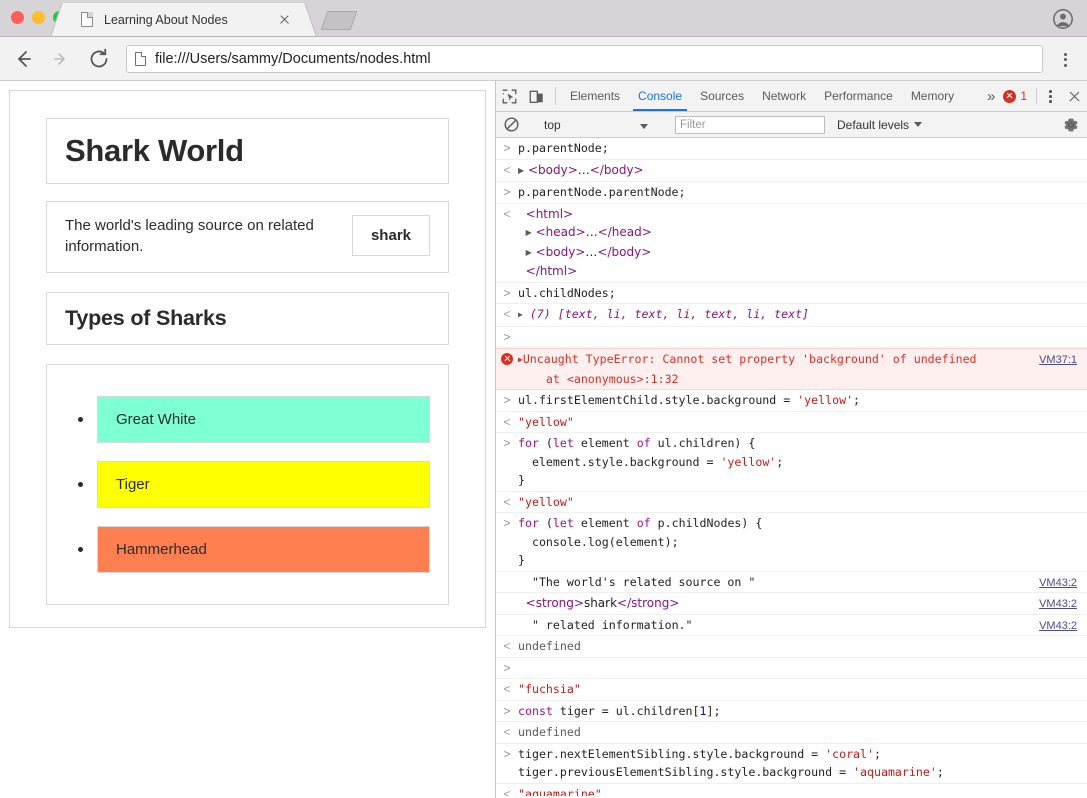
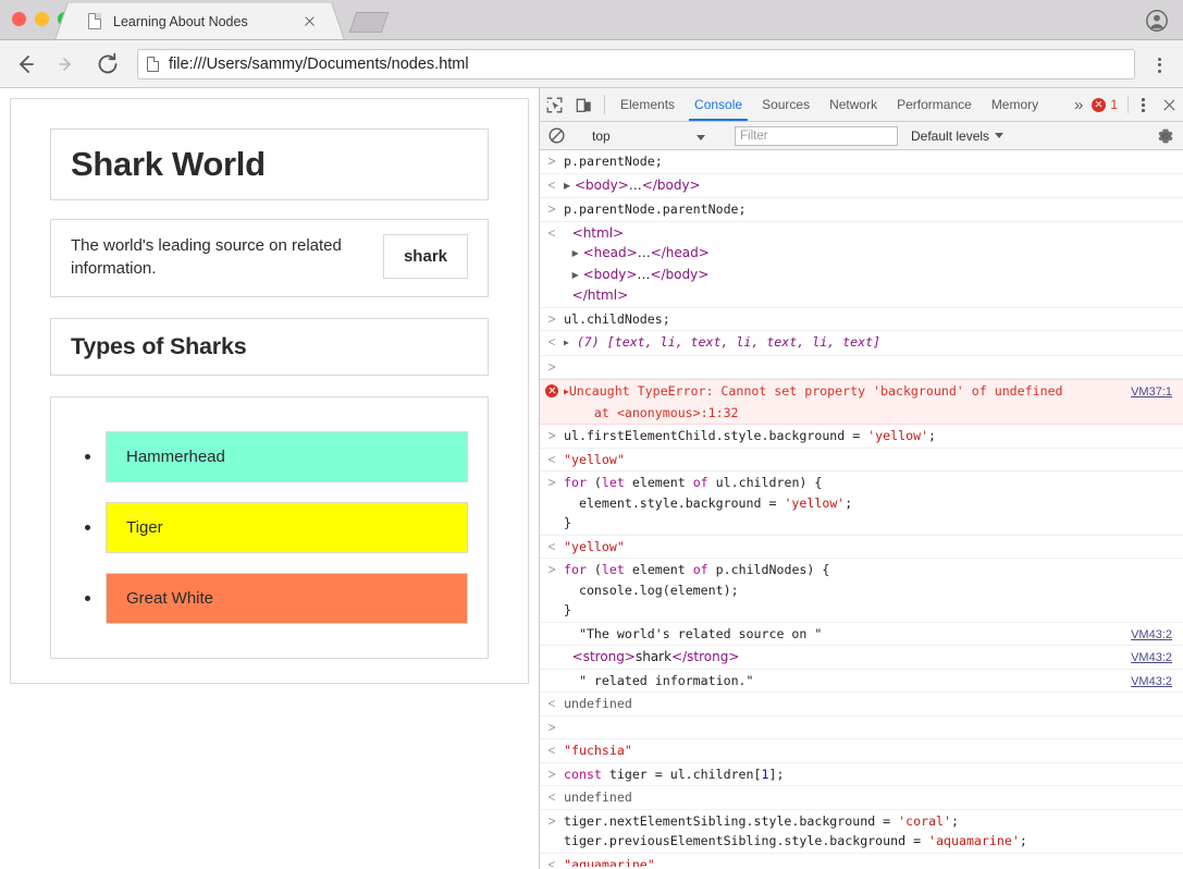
  Learning About Nodes
  file:///Users/sammy/Documents/nodes.html
  Shark World
  The world's leading source on related information.
  shark
  Types of Sharks
- Great White
+ Hammerhead
  Tiger
- Hammerhead
+ Great White
  Elements
  Console
  Sources
  Network
  Performance
  Memory
  »
  1
  top
  Filter
  Default levels
  >
  p.parentNode;
  <
  ▶ <body>…</body>
  >
  p.parentNode.parentNode;
  <
  <html> ▶ <head>…</head> ▶ <body>…</body> </html>
  >
  ul.childNodes;
  <
  ▶ (7) [text, li, text, li, text, li, text]
  >
  ▶Uncaught TypeError: Cannot set property 'background' of undefined
  at <anonymous>:1:32
  VM37:1
  >
  ul.firstElementChild.style.background = 'yellow';
  <
  "yellow"
  >
  for (let element of ul.children) {
  element.style.background = 'yellow';
  }
  <
  "yellow"
  >
  for (let element of p.childNodes) {
  console.log(element);
  }
  "The world's related source on "
  VM43:2
  <strong>shark</strong>
  VM43:2
  " related information."
  VM43:2
  <
  undefined
  >
  <
  "fuchsia"
  >
  const tiger = ul.children[1];
  <
  undefined
  >
  tiger.nextElementSibling.style.background = 'coral';
  tiger.previousElementSibling.style.background = 'aquamarine';
  <
  "aquamarine"
